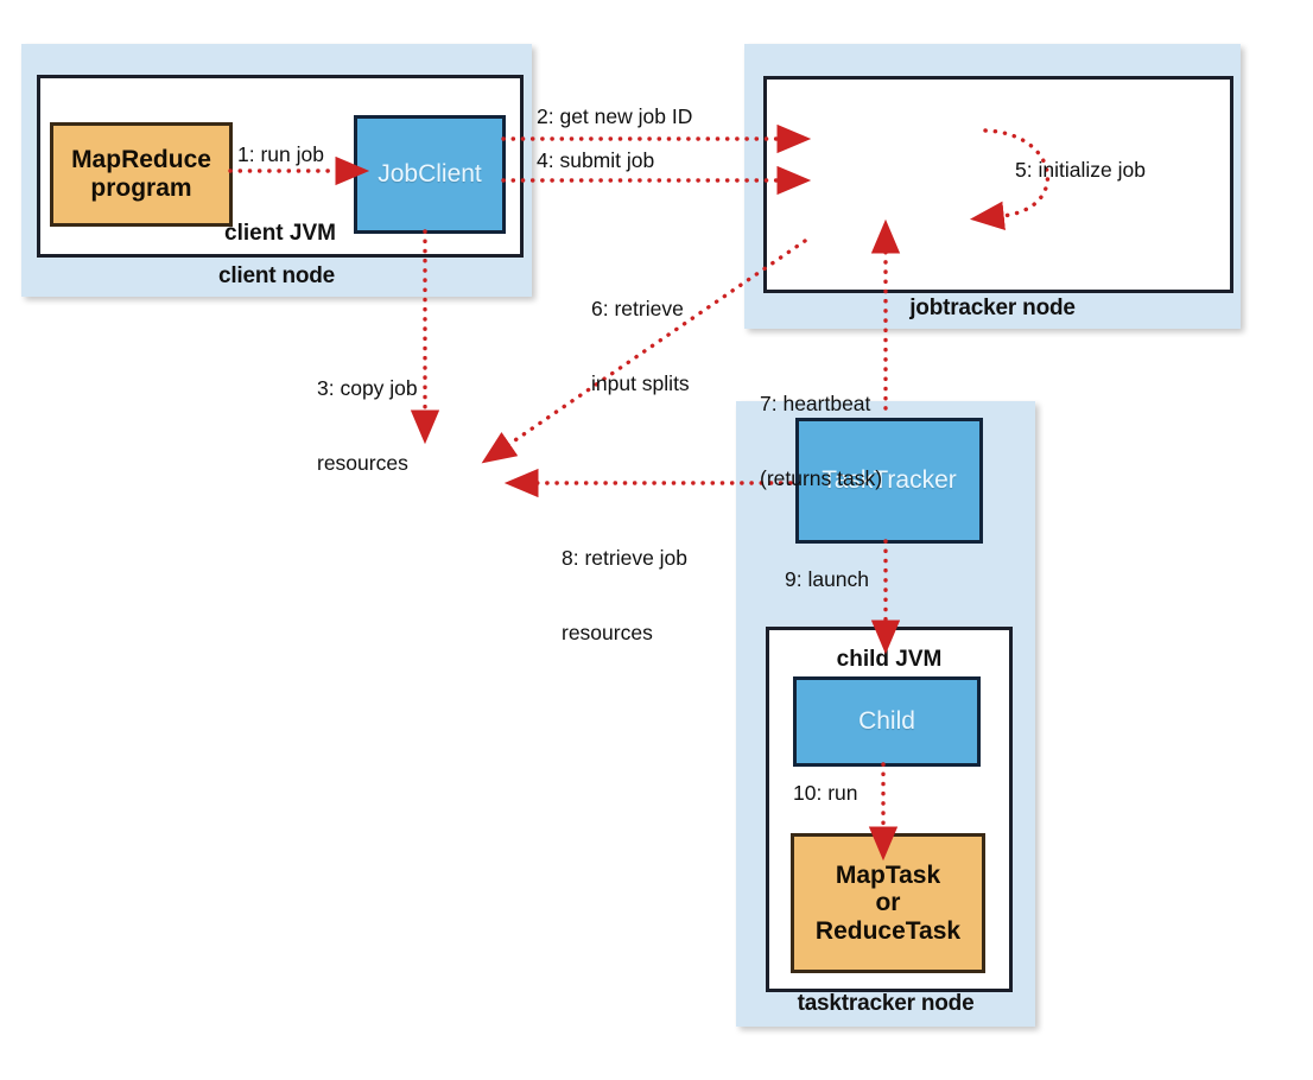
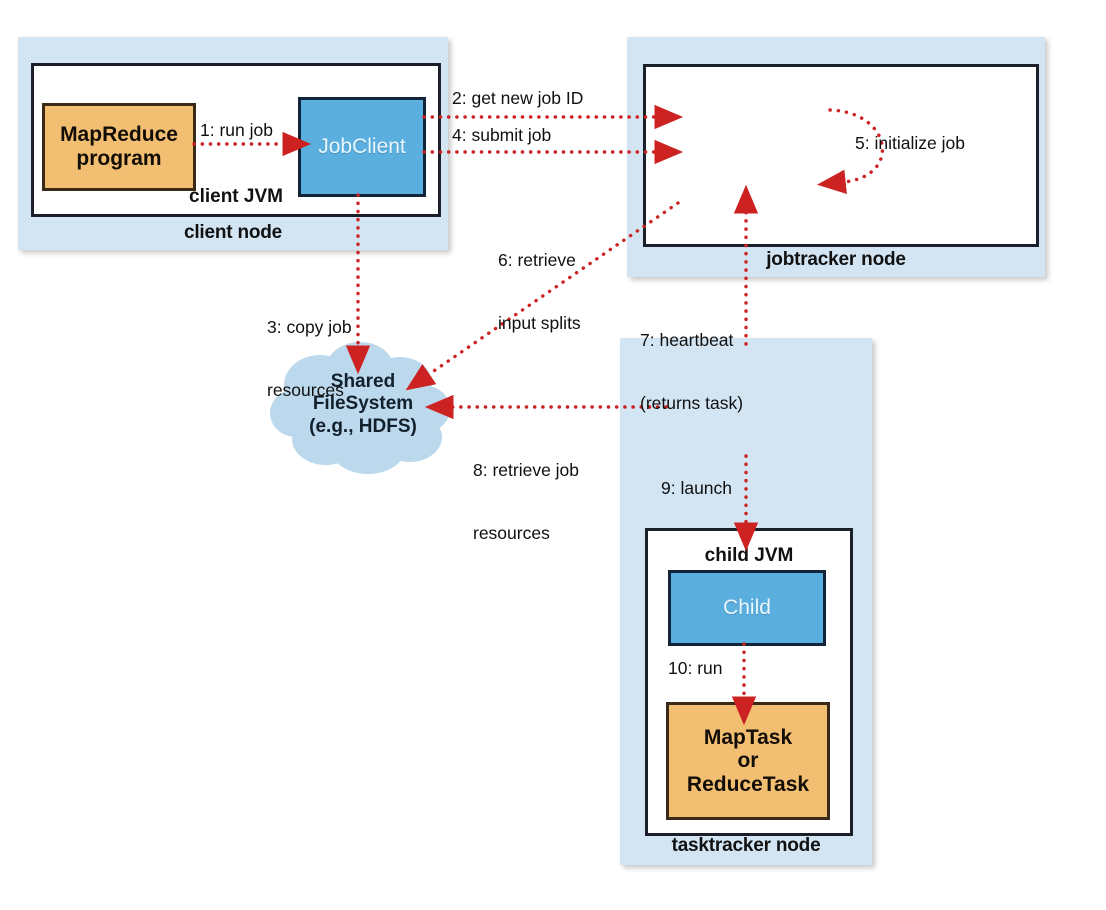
  client node
  client JVM
  MapReduce
  program
  JobClient
  jobtracker node
  tasktracker node
- TaskTracker
  child JVM
  Child
  MapTask
  or
  ReduceTask
+ Shared
+ FileSystem
+ (e.g., HDFS)
  1: run job
  2: get new job ID
  4: submit job
  3: copy job
  resources
  5: initialize job
  6: retrieve
  input splits
  7: heartbeat
  (returns task)
  8: retrieve job
  resources
  9: launch
  10: run
